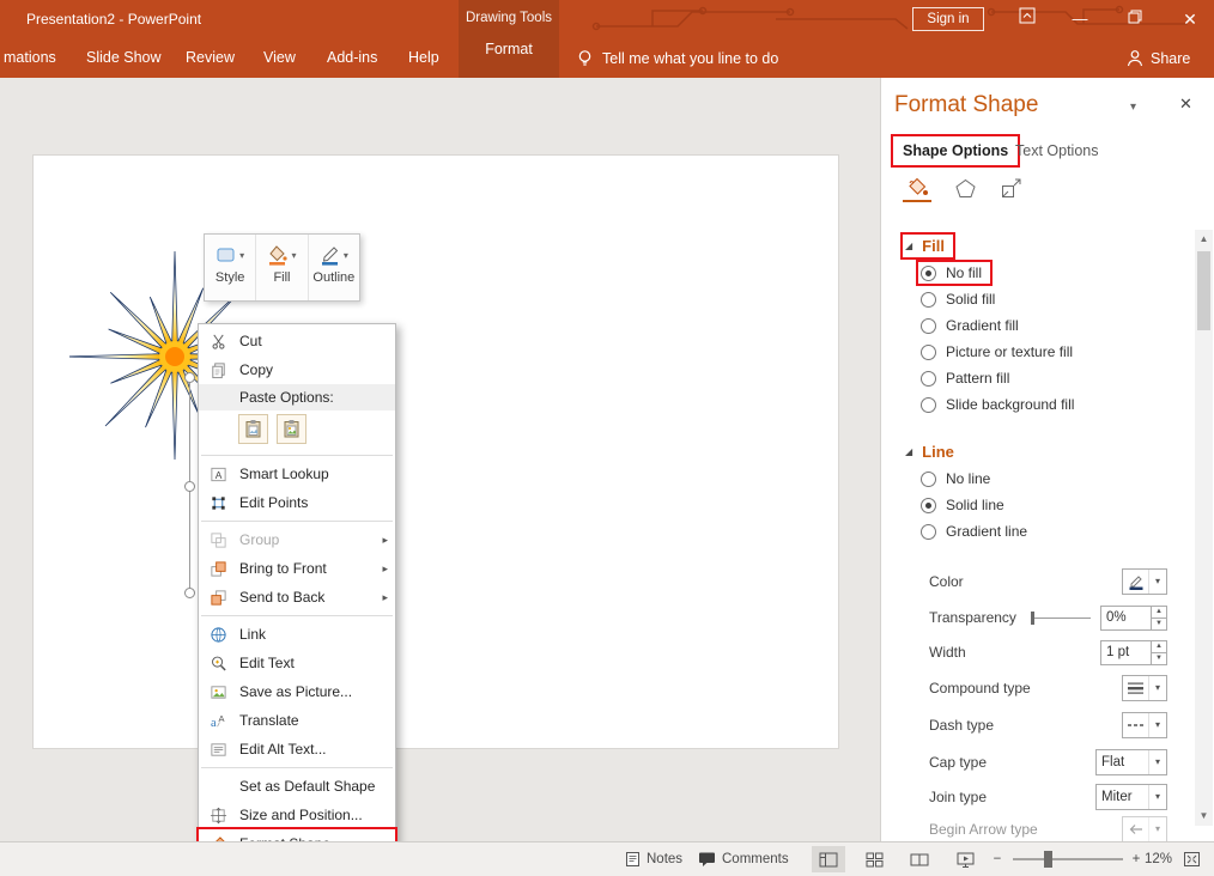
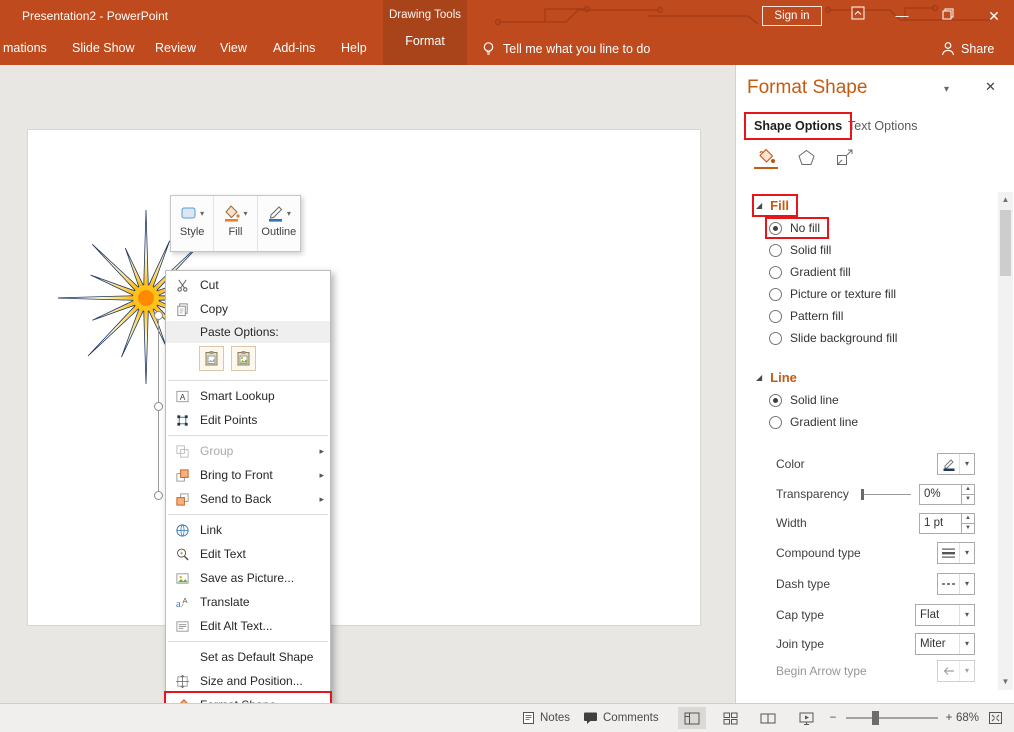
  Presentation2 - PowerPoint
  Sign in
  —
  ✕
  mations
  Slide Show
  Review
  View
  Add-ins
  Help
  Tell me what you line to do
  Share
  Drawing Tools
  Format
  ▾
  Style
  ▾
  Fill
  ▾
  Outline
  Cut
  Copy
  Paste Options:
  A
  Smart Lookup
  Edit Points
  Group
  ▸
  Bring to Front
  ▸
  Send to Back
  ▸
  Link
  Edit Text
  Save as Picture...
  a
  A
  Translate
  Edit Alt Text...
  Set as Default Shape
  Size and Position...
  Format Shape
  ▾
  ✕
  Shape Options
  Text Options
  ◢
  Fill
  No fill
  Solid fill
  Gradient fill
  Picture or texture fill
  Pattern fill
  Slide background fill
  ◢
  Line
- No line
  Solid line
  Gradient line
  Color
  ▾
  Transparency
  0%
  Width
  1 pt
  Compound type
  ▾
  Dash type
  ▾
  Cap type
  Flat
  ▾
  Join type
  Miter
  ▾
  Begin Arrow type
  ▾
  ▲
  ▼
  Notes
  Comments
  −
  +
- 12%
+ 68%
